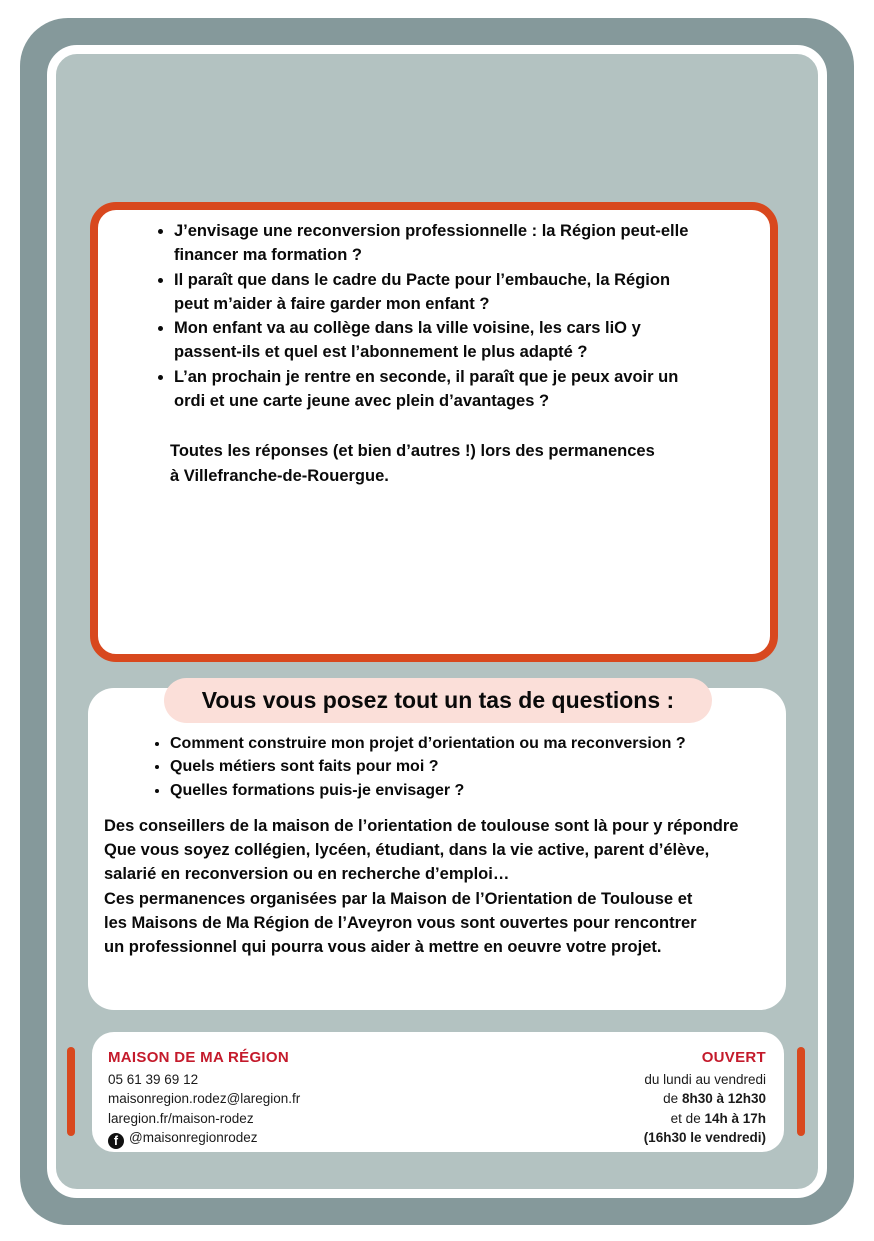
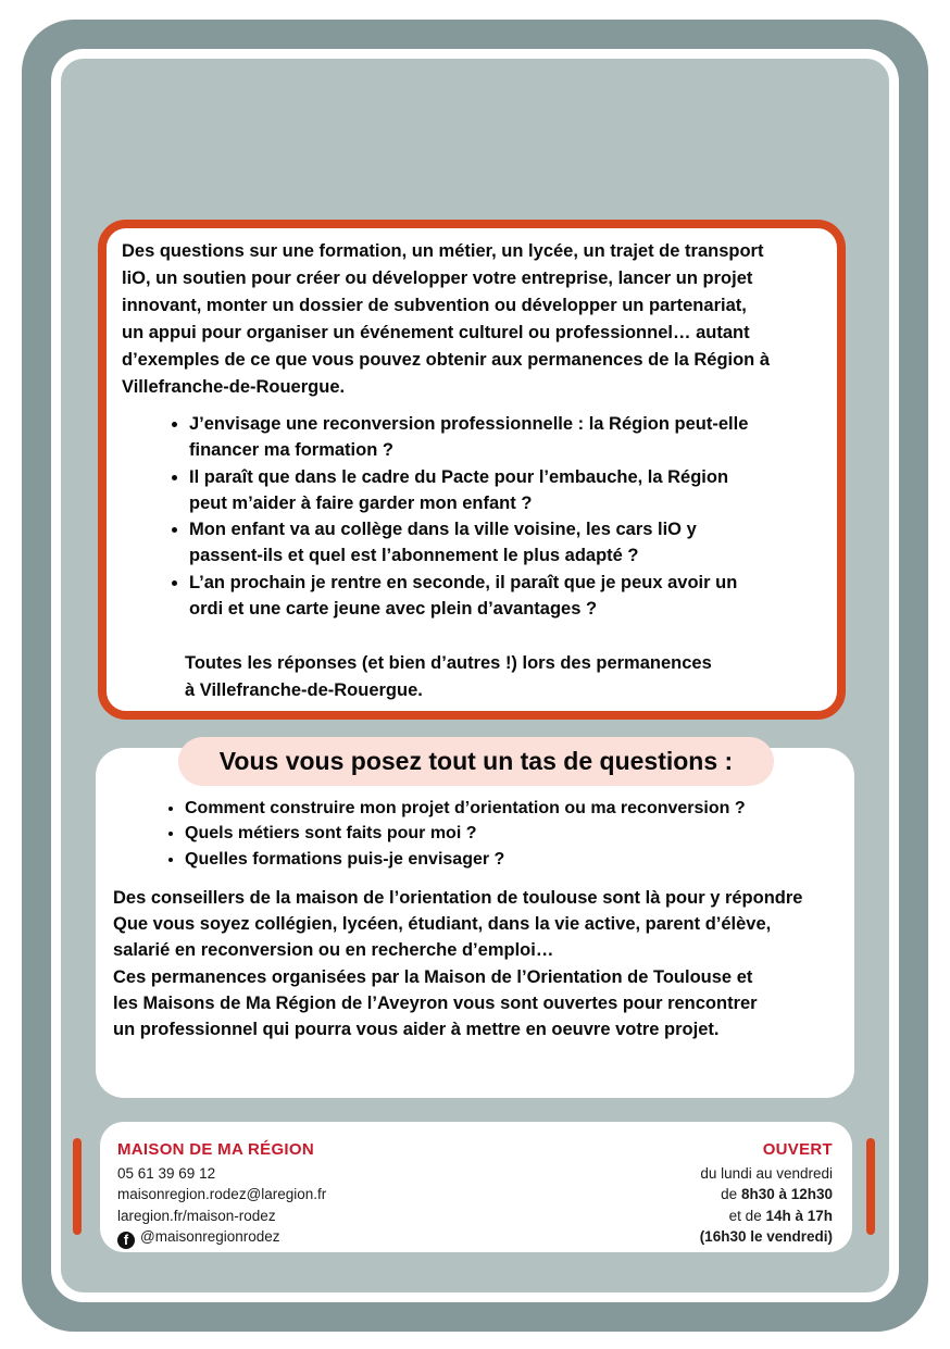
+ Des questions sur une formation, un métier, un lycée, un trajet de transport
+ liO, un soutien pour créer ou développer votre entreprise, lancer un projet
+ innovant, monter un dossier de subvention ou développer un partenariat,
+ un appui pour organiser un événement culturel ou professionnel… autant
+ d’exemples de ce que vous pouvez obtenir aux permanences de la Région à
+ Villefranche-de-Rouergue.
  J’envisage une reconversion professionnelle : la Région peut-elle
  financer ma formation ?
  Il paraît que dans le cadre du Pacte pour l’embauche, la Région
  peut m’aider à faire garder mon enfant ?
  Mon enfant va au collège dans la ville voisine, les cars liO y
  passent-ils et quel est l’abonnement le plus adapté ?
  L’an prochain je rentre en seconde, il paraît que je peux avoir un
  ordi et une carte jeune avec plein d’avantages ?
  Toutes les réponses (et bien d’autres !) lors des permanences
  à Villefranche-de-Rouergue.
  Vous vous posez tout un tas de questions :
  Comment construire mon projet d’orientation ou ma reconversion ?
  Quels métiers sont faits pour moi ?
  Quelles formations puis-je envisager ?
  Des conseillers de la maison de l’orientation de toulouse sont là pour y répondre
  Que vous soyez collégien, lycéen, étudiant, dans la vie active, parent d’élève,
  salarié en reconversion ou en recherche d’emploi…
  Ces permanences organisées par la Maison de l’Orientation de Toulouse et
  les Maisons de Ma Région de l’Aveyron vous sont ouvertes pour rencontrer
  un professionnel qui pourra vous aider à mettre en oeuvre votre projet.
  MAISON DE MA RÉGION
  05 61 39 69 12
  maisonregion.rodez@laregion.fr
  laregion.fr/maison-rodez
  f @maisonregionrodez
  OUVERT
  du lundi au vendredi
  de 8h30 à 12h30
  et de 14h à 17h
  (16h30 le vendredi)
